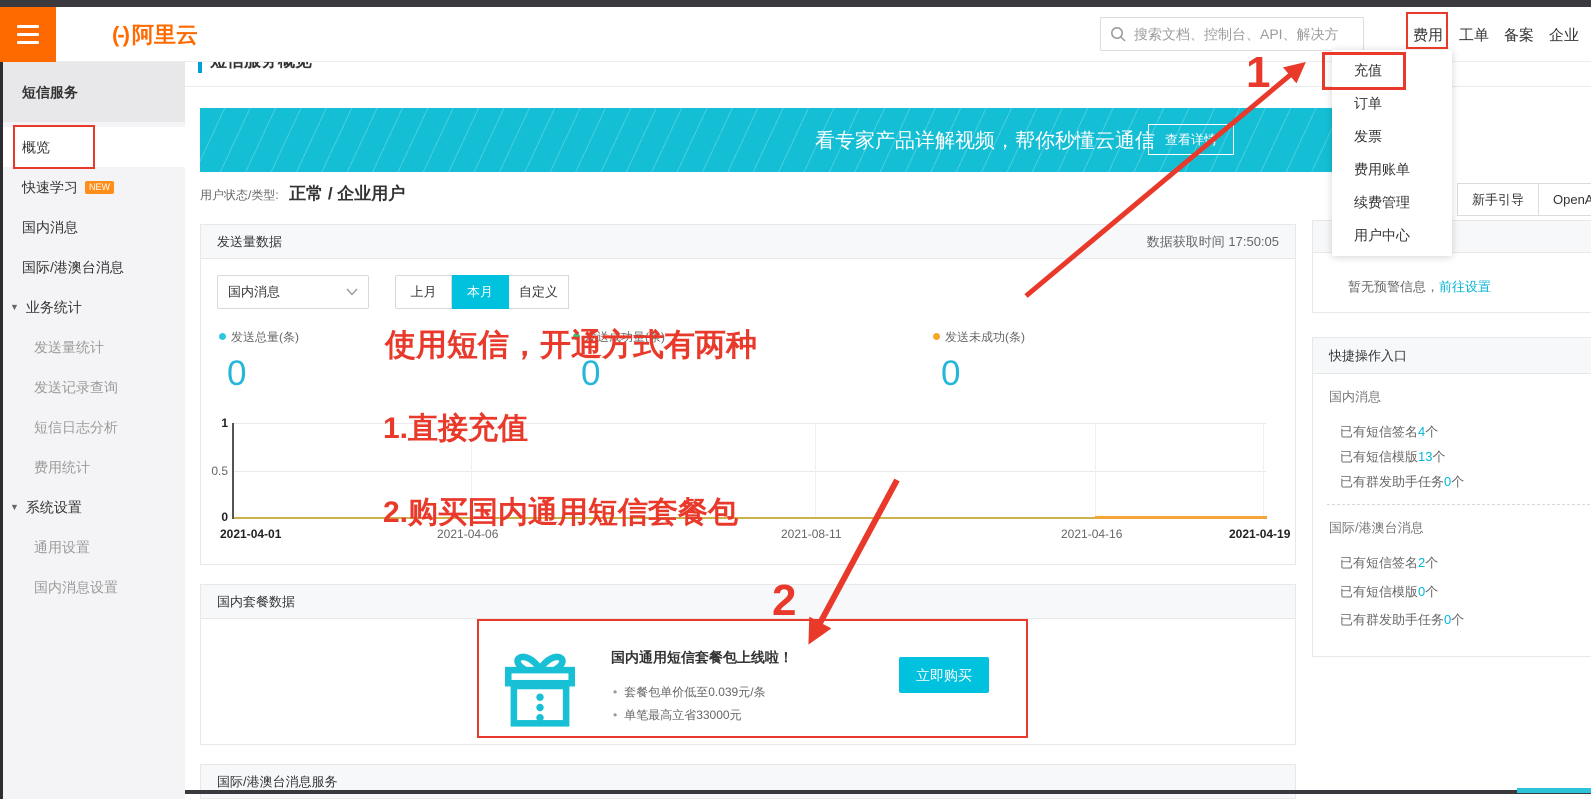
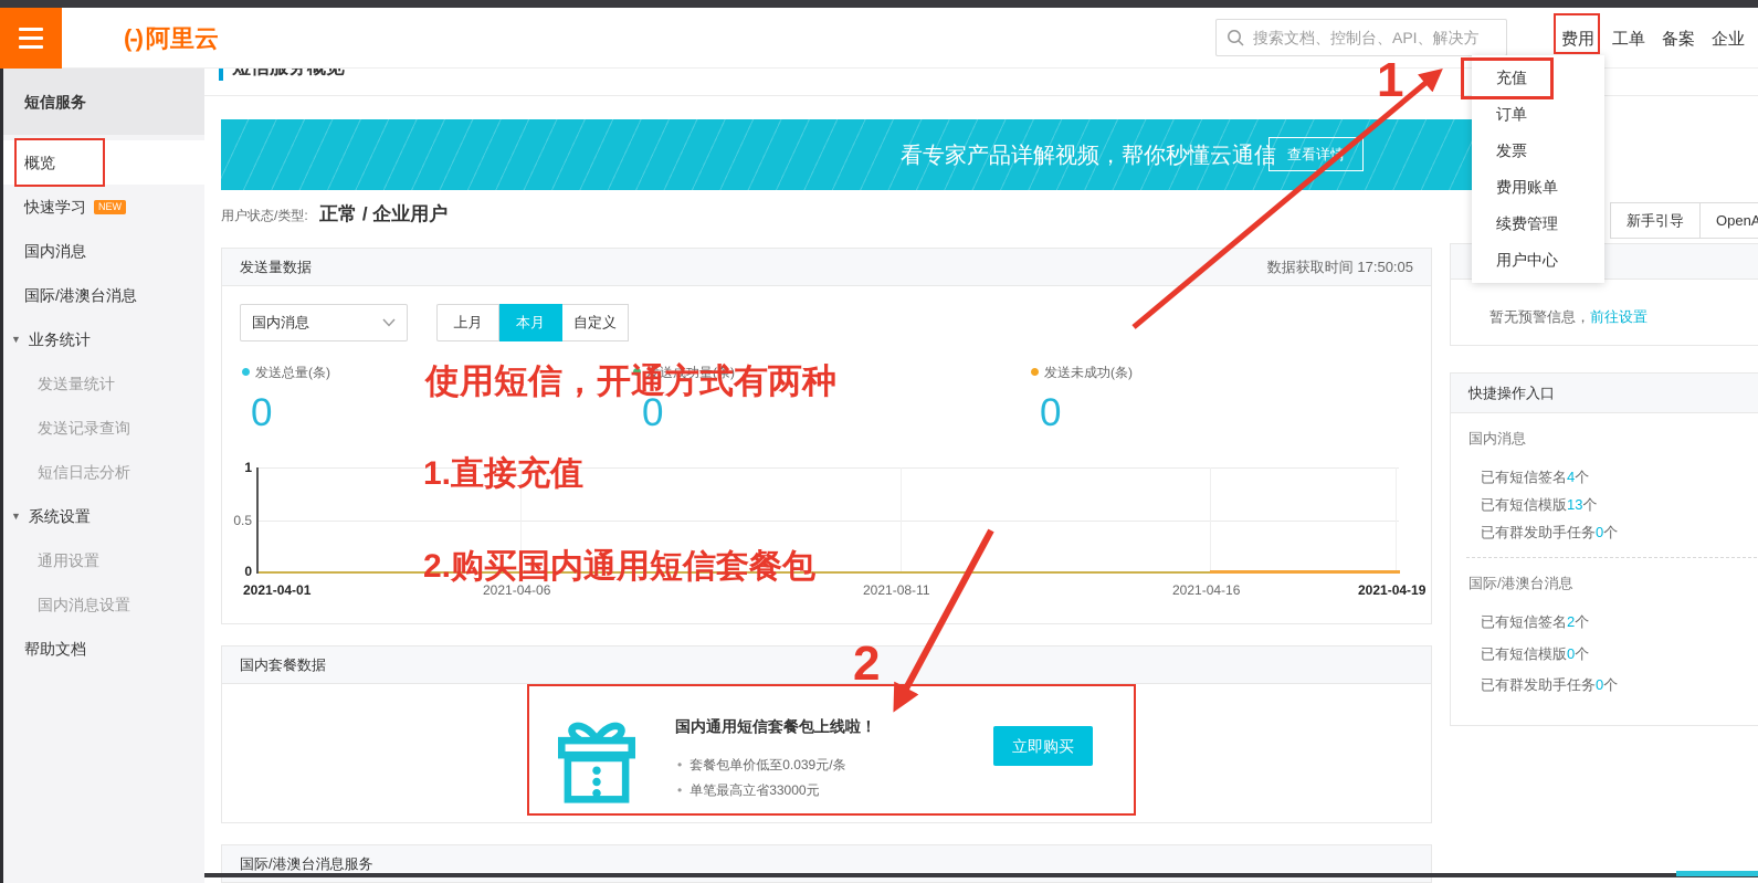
  (-) 阿里云
  搜索文档、控制台、API、解决方
  费用
  工单
  备案
  企业
  充值
  订单
  发票
  费用账单
  续费管理
  用户中心
  短信服务
  概览
  快速学习 NEW
  国内消息
  国际/港澳台消息
  ▼ 业务统计
  发送量统计
  发送记录查询
  短信日志分析
- 费用统计
  ▼ 系统设置
  通用设置
  国内消息设置
+ 帮助文档
  看专家产品详解视频，帮你秒懂云通信
  查看详
  用户状态/类型: 正常 / 企业用户
  发送量数据
  数据获取时间 17:50:05
  国内消息
  上月
  本月
  自定义
  发送总量(条)
  0
  发送成功量(条)
  0
  发送未成功(条)
  0
  1
  0.5
  0
  2021-04-01
  2021-04-06
  2021-08-11
  2021-04-16
  2021-04-19
  国内套餐数据
  国内通用短信套餐包上线啦！
  套餐包单价低至0.039元/条
  单笔最高立省33000元
  立即购买
  国际/港澳台消息服务
  新手引导
  OpenA
  暂无预警信息，前往设置
  快捷操作入口
  国内消息
  已有短信签名4个
  已有短信模版13个
  已有群发助手任务0个
  国际/港澳台消息
  已有短信签名2个
  已有短信模版0个
  已有群发助手任务0个
  使用短信，开通方式有两种
  1.直接充值
  2.购买国内通用短信套餐包
  1
  2
